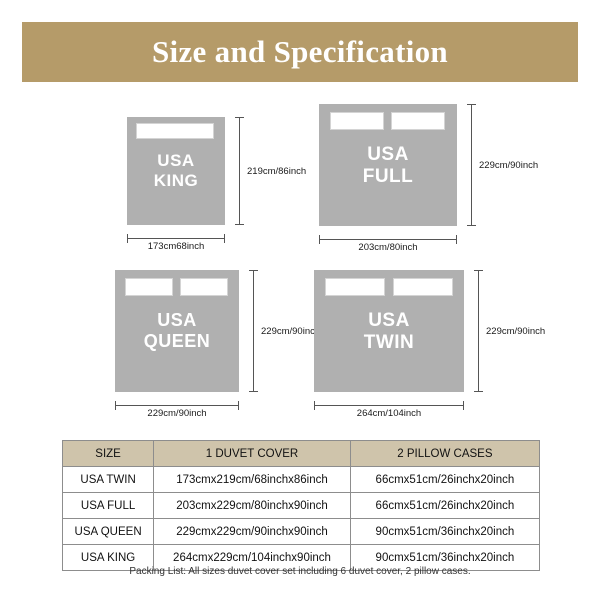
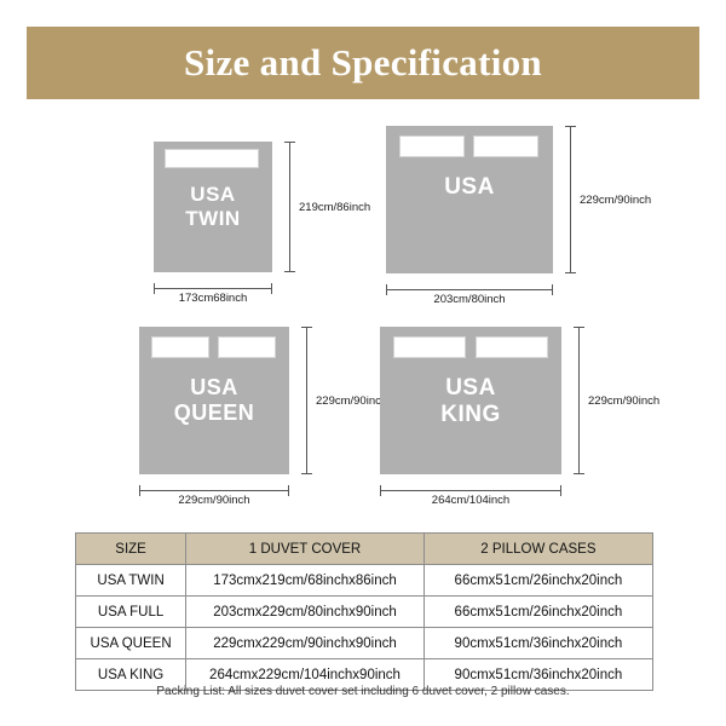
  Size and Specification
  USA
- KING
+ TWIN
  219cm/86inch
  173cm68inch
  USA
- FULL
  229cm/90inch
  203cm/80inch
  USA
  QUEEN
  229cm/90inc
  229cm/90inch
  USA
- TWIN
+ KING
  229cm/90inch
  264cm/104inch
  SIZE	1 DUVET COVER	2 PILLOW CASES
  USA TWIN	173cmx219cm/68inchx86inch	66cmx51cm/26inchx20inch
  USA FULL	203cmx229cm/80inchx90inch	66cmx51cm/26inchx20inch
  USA QUEEN	229cmx229cm/90inchx90inch	90cmx51cm/36inchx20inch
  USA KING	264cmx229cm/104inchx90inch	90cmx51cm/36inchx20inch
  Packing List: All sizes duvet cover set including 6 duvet cover, 2 pillow cases.
